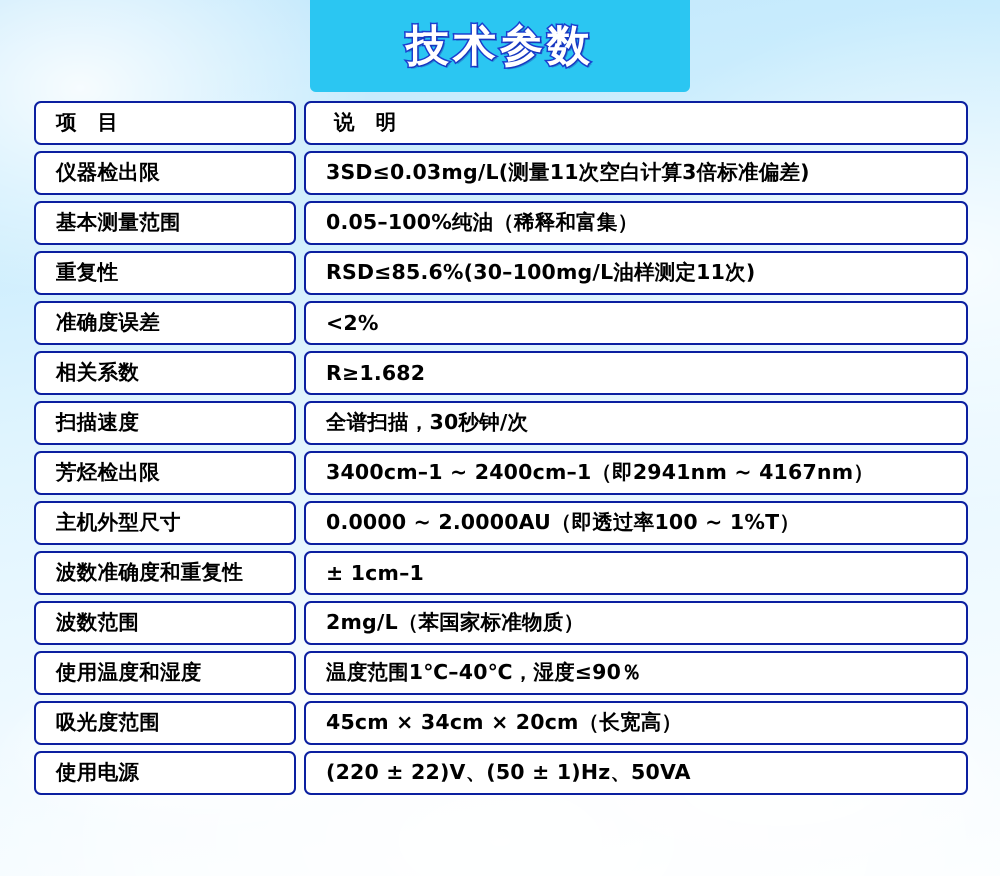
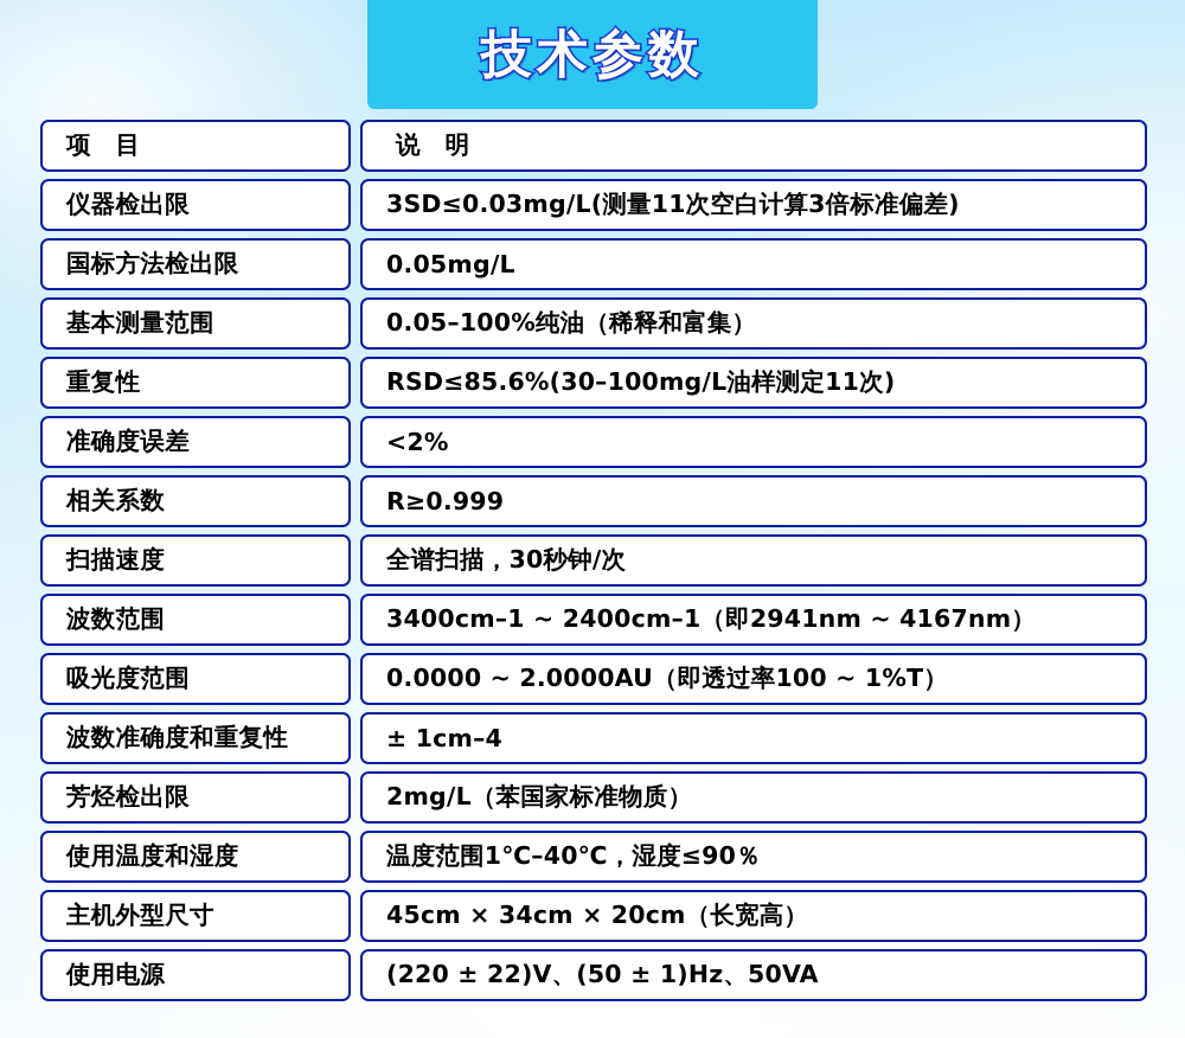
  技术参数
  项 目
  说 明
  仪器检出限
  3SD≤0.03mg/L(测量11次空白计算3倍标准偏差)
+ 国标方法检出限
+ 0.05mg/L
  基本测量范围
  0.05–100%纯油（稀释和富集）
  重复性
  RSD≤85.6%(30–100mg/L油样测定11次)
  准确度误差
  <2%
  相关系数
- R≥1.682
+ R≥0.999
  扫描速度
  全谱扫描，30秒钟/次
- 芳烃检出限
+ 波数范围
  3400cm–1 ~ 2400cm–1（即2941nm ~ 4167nm）
- 主机外型尺寸
+ 吸光度范围
  0.0000 ~ 2.0000AU（即透过率100 ~ 1%T）
  波数准确度和重复性
- ± 1cm–1
+ ± 1cm–4
- 波数范围
+ 芳烃检出限
  2mg/L（苯国家标准物质）
  使用温度和湿度
  温度范围1℃–40℃，湿度≤90％
- 吸光度范围
+ 主机外型尺寸
  45cm × 34cm × 20cm（长宽高）
  使用电源
  (220 ± 22)V、(50 ± 1)Hz、50VA
